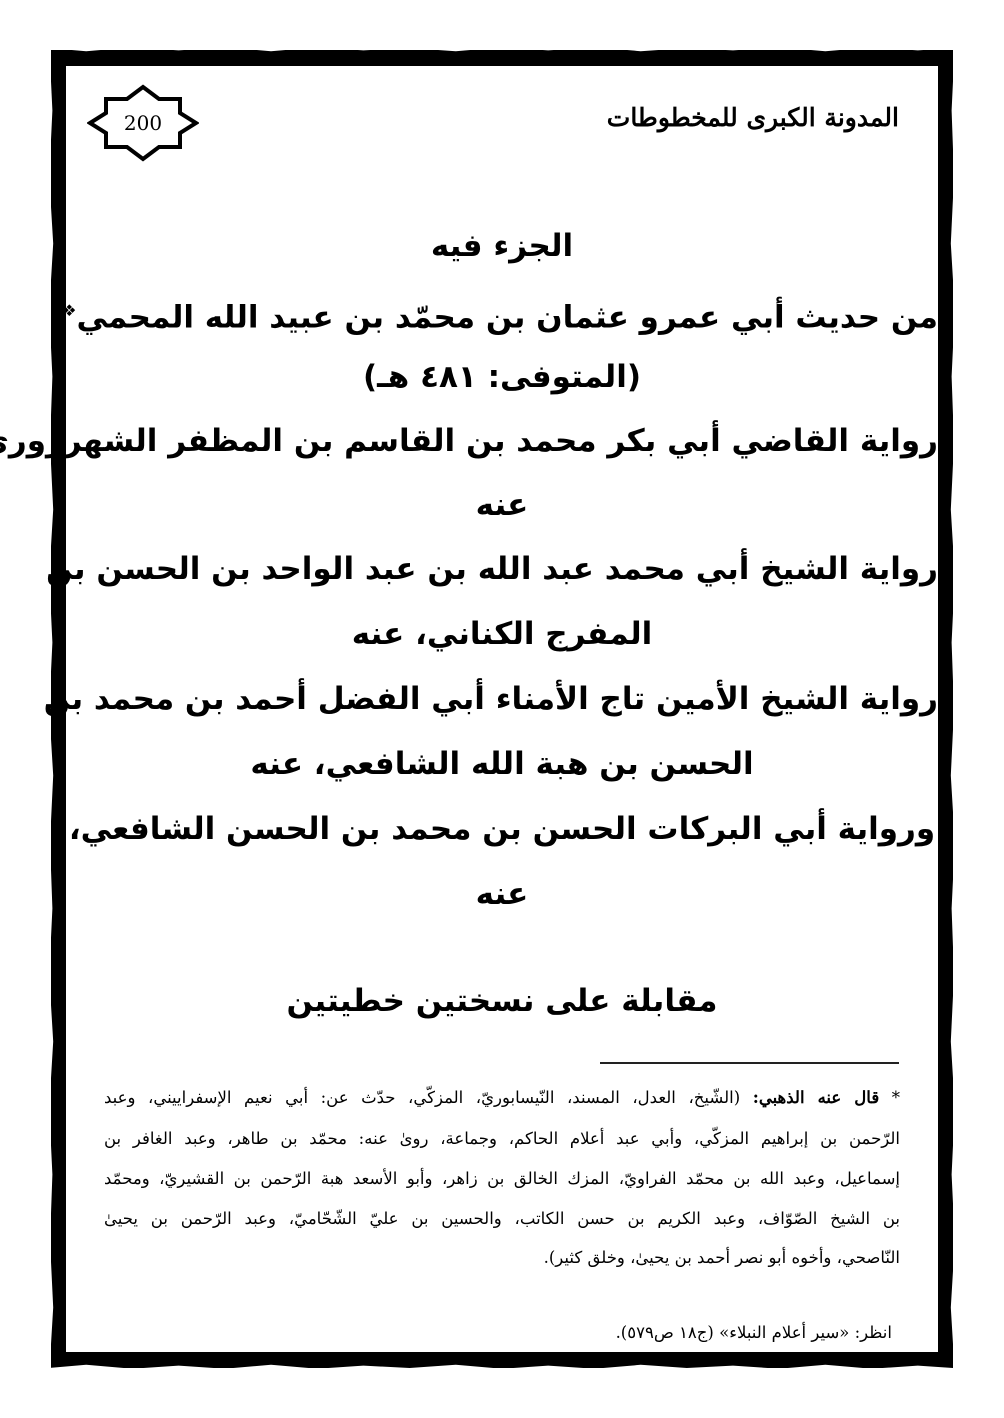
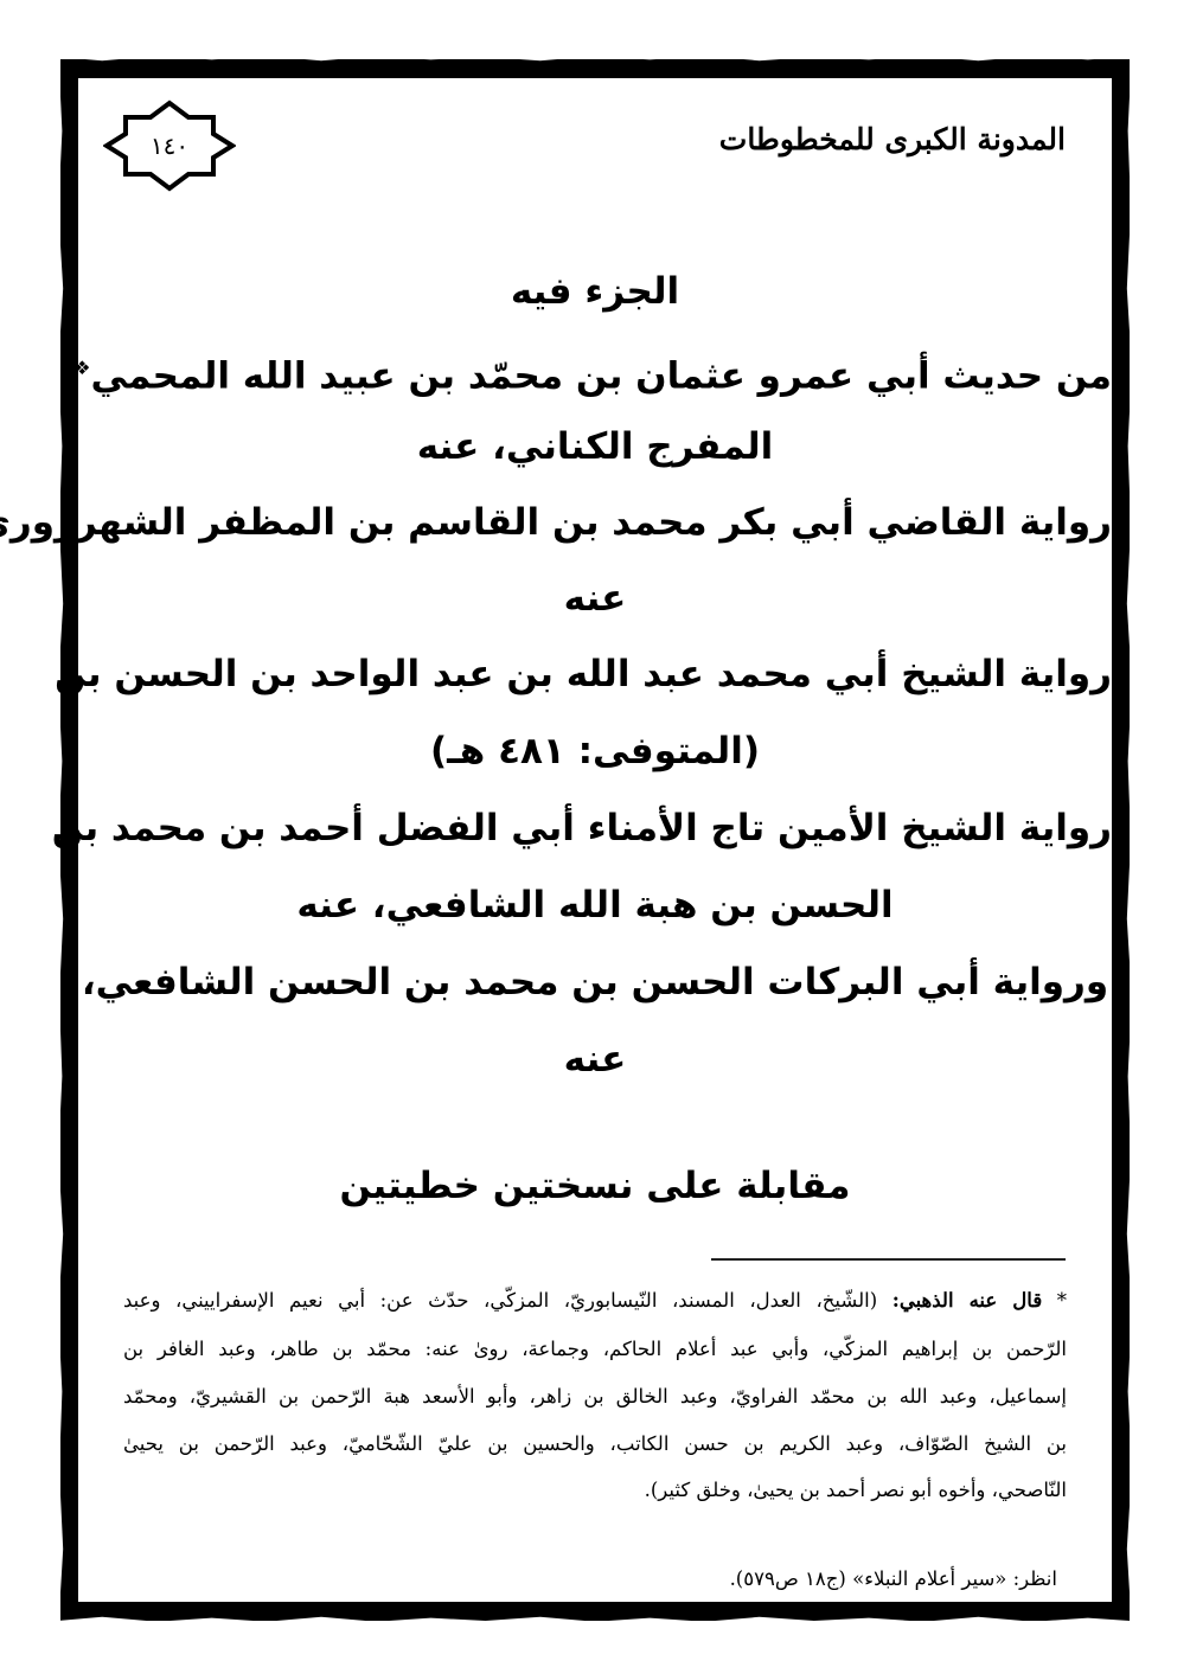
  المدونة الكبرى للمخطوطات
- 200
+ ١٤٠
  الجزء فيه
  من حديث أبي عمرو عثمان بن محمّد بن عبيد الله المحمي❖
- (المتوفى: ٤٨١ هـ)
+ المفرج الكناني، عنه
  رواية القاضي أبي بكر محمد بن القاسم بن المظفر الشهرزور
  عنه
  رواية الشيخ أبي محمد عبد الله بن عبد الواحد بن الحسن بن
- المفرج الكناني، عنه
+ (المتوفى: ٤٨١ هـ)
  رواية الشيخ الأمين تاج الأمناء أبي الفضل أحمد بن محمد بن
  الحسن بن هبة الله الشافعي، عنه
  ورواية أبي البركات الحسن بن محمد بن الحسن الشافعي،
  عنه
  مقابلة على نسختين خطيتين
  * قال عنه الذهبي: (الشّيخ، العدل، المسند، النّيسابوريّ، المزكّي، حدّث عن: أبي نعيم الإسفراييني، وعبد
  الرّحمن بن إبراهيم المزكّي، وأبي عبد أعلام الحاكم، وجماعة، روىٰ عنه: محمّد بن طاهر، وعبد الغافر بن
- إسماعيل، وعبد الله بن محمّد الفراويّ، المزك الخالق بن زاهر، وأبو الأسعد هبة الرّحمن بن القشيريّ، ومحمّد
+ إسماعيل، وعبد الله بن محمّد الفراويّ، وعبد الخالق بن زاهر، وأبو الأسعد هبة الرّحمن بن القشيريّ، ومحمّد
  بن الشيخ الصّوّاف، وعبد الكريم بن حسن الكاتب، والحسين بن عليّ الشّحّاميّ، وعبد الرّحمن بن يحيىٰ
  النّاصحي، وأخوه أبو نصر أحمد بن يحيىٰ، وخلق كثير).
  انظر: «سير أعلام النبلاء» (ج١٨ ص٥٧٩).
